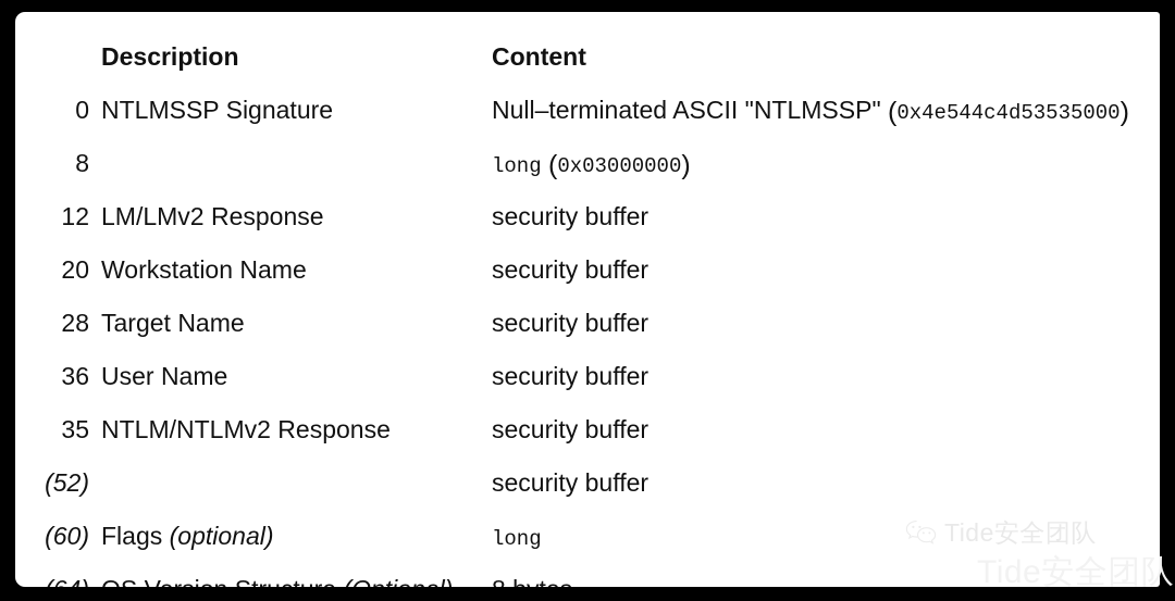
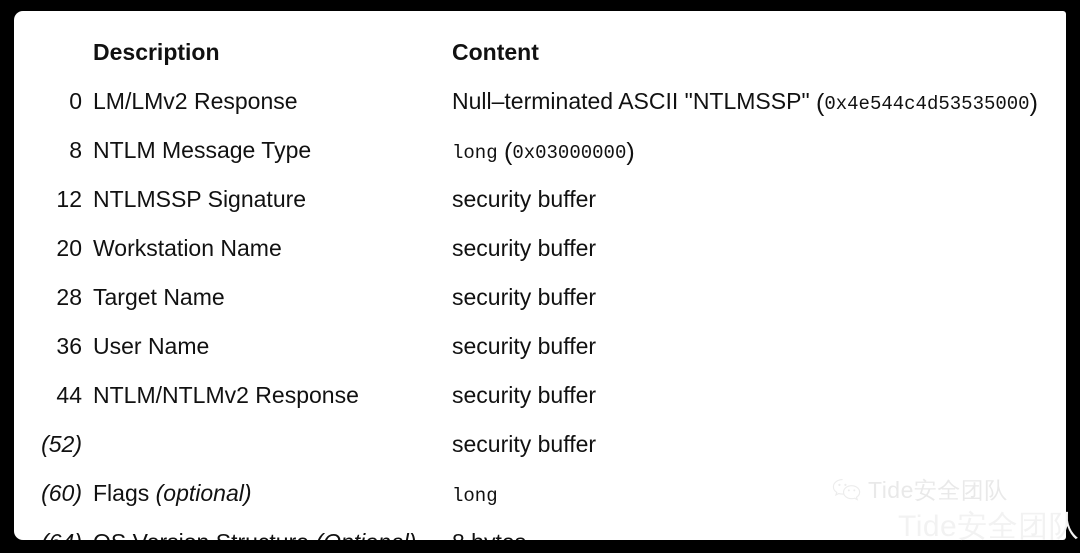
  Description
  Content
  0
- NTLMSSP Signature
+ LM/LMv2 Response
  Null–terminated ASCII "NTLMSSP" (0x4e544c4d53535000)
  8
+ NTLM Message Type
  long (0x03000000)
  12
- LM/LMv2 Response
+ NTLMSSP Signature
  security buffer
  20
  Workstation Name
  security buffer
  28
  Target Name
  security buffer
  36
  User Name
  security buffer
- 35
+ 44
  NTLM/NTLMv2 Response
  security buffer
  (52)
  security buffer
  (60)
  Flags (optional)
  long
  Tide安全团队
